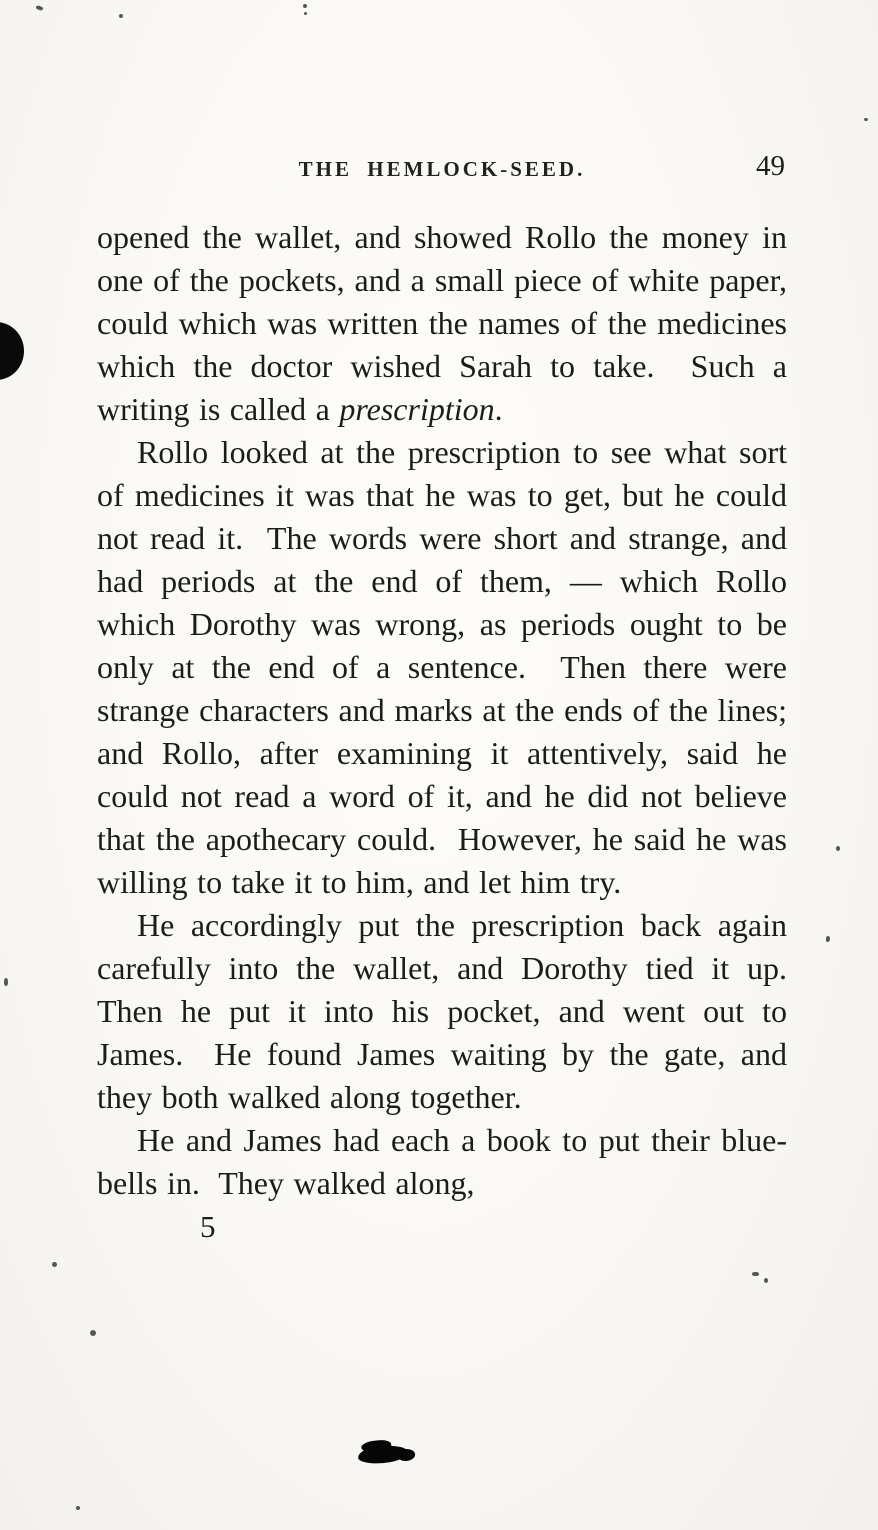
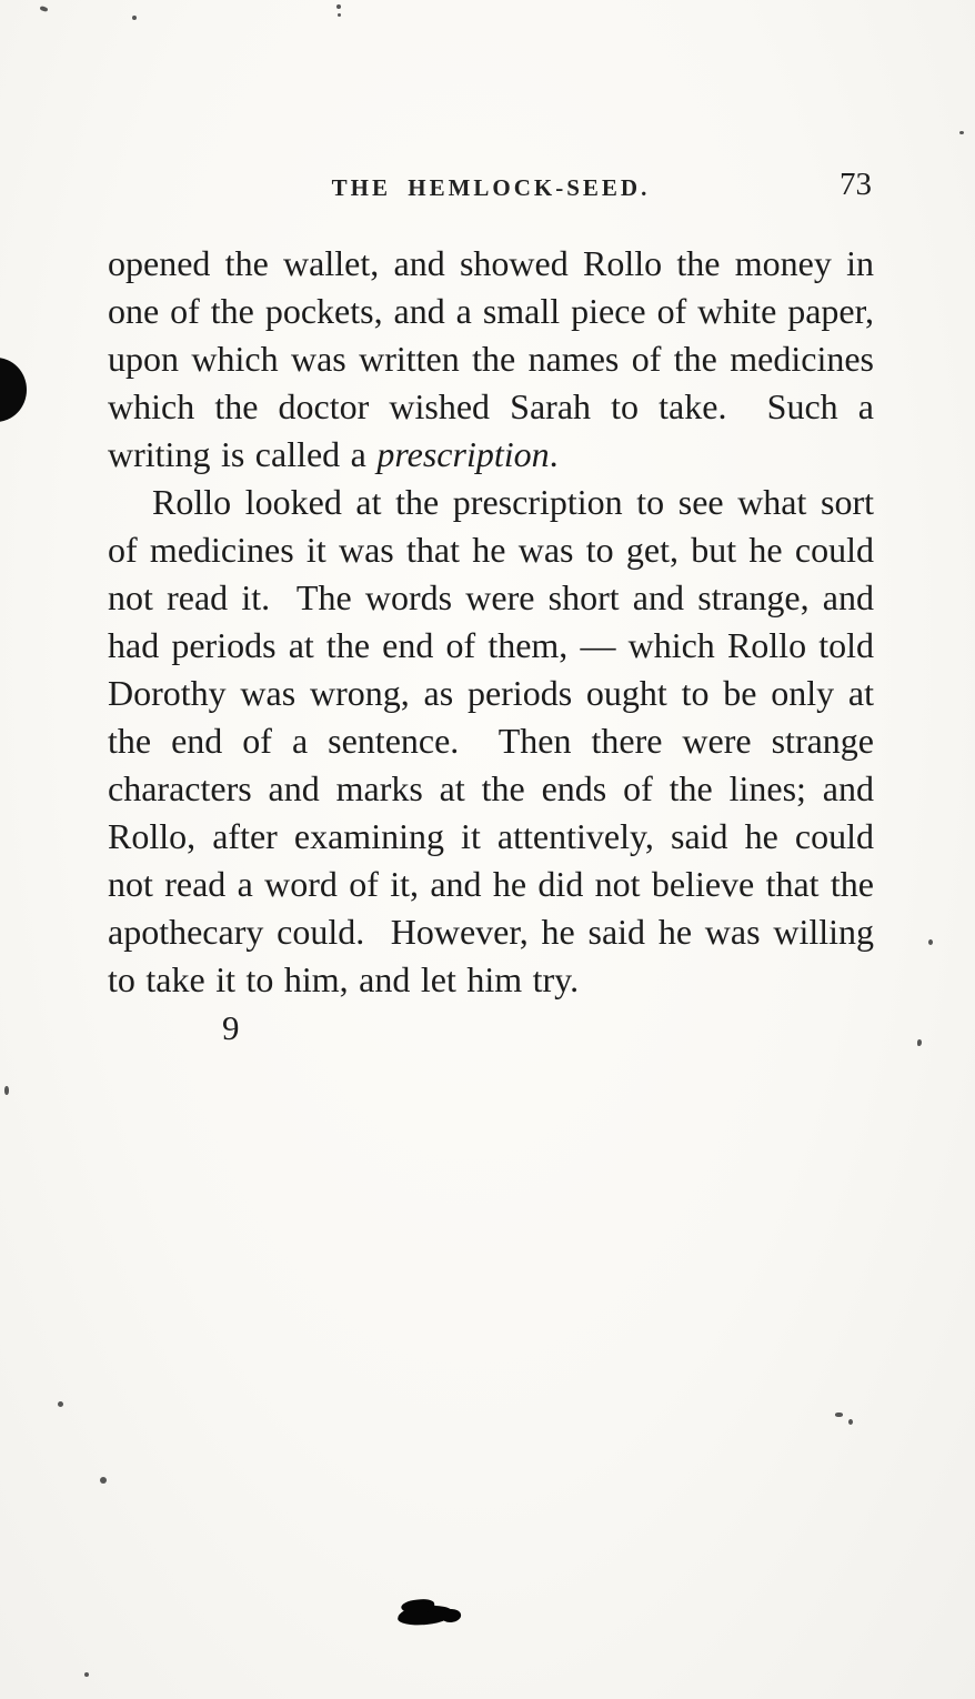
  THE HEMLOCK-SEED.
- 49
+ 73
- opened the wallet, and showed Rollo the money in one of the pockets, and a small piece of white paper, could which was written the names of the medicines which the doctor wished Sarah to take. Such a writing is called a prescription.
+ opened the wallet, and showed Rollo the money in one of the pockets, and a small piece of white paper, upon which was written the names of the medicines which the doctor wished Sarah to take. Such a writing is called a prescription.
- Rollo looked at the prescription to see what sort of medicines it was that he was to get, but he could not read it. The words were short and strange, and had periods at the end of them, — which Rollo which Dorothy was wrong, as periods ought to be only at the end of a sentence. Then there were strange characters and marks at the ends of the lines; and Rollo, after examining it attentively, said he could not read a word of it, and he did not believe that the apothecary could. However, he said he was willing to take it to him, and let him try.
+ Rollo looked at the prescription to see what sort of medicines it was that he was to get, but he could not read it. The words were short and strange, and had periods at the end of them, — which Rollo told Dorothy was wrong, as periods ought to be only at the end of a sentence. Then there were strange characters and marks at the ends of the lines; and Rollo, after examining it attentively, said he could not read a word of it, and he did not believe that the apothecary could. However, he said he was willing to take it to him, and let him try.
- He accordingly put the prescription back again carefully into the wallet, and Dorothy tied it up. Then he put it into his pocket, and went out to James. He found James waiting by the gate, and they both walked along together.
- He and James had each a book to put their blue-bells in. They walked along,
- 5
+ 9
